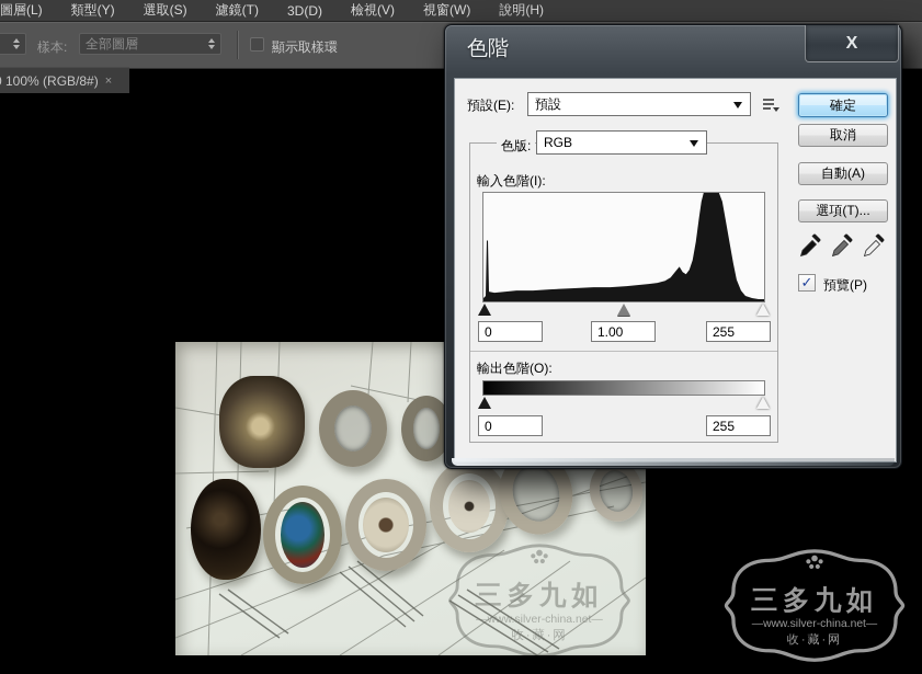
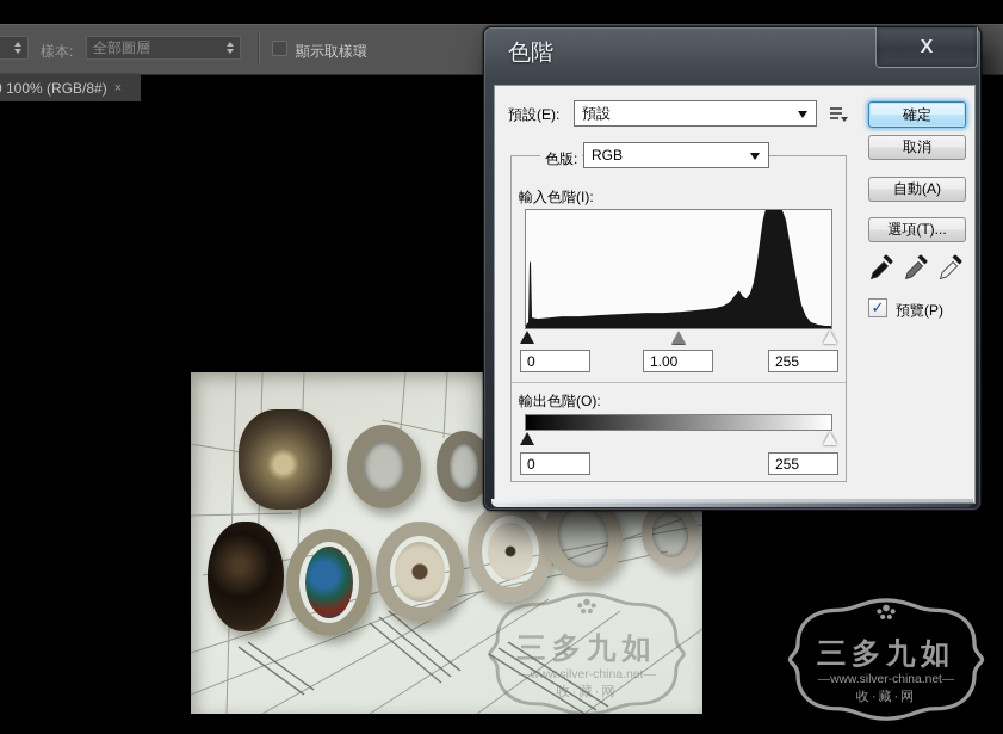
- 圖層(L)
- 類型(Y)
- 選取(S)
- 濾鏡(T)
- 3D(D)
- 檢視(V)
- 視窗(W)
- 說明(H)
  樣本:
  全部圖層
  顯示取樣環
  100% (RGB/8#)
  ×
  三多九如
  —www.silver-china.net—
  收·藏·网
  三多九如
  —www.silver-china.net—
  收·藏·网
  色階
  X
  預設(E):
  預設
  確定
  取消
  自動(A)
  選項(T)...
  ✓
  預覽(P)
  色版:
  RGB
  輸入色階(I):
  0
  1.00
  255
  輸出色階(O):
  0
  255
